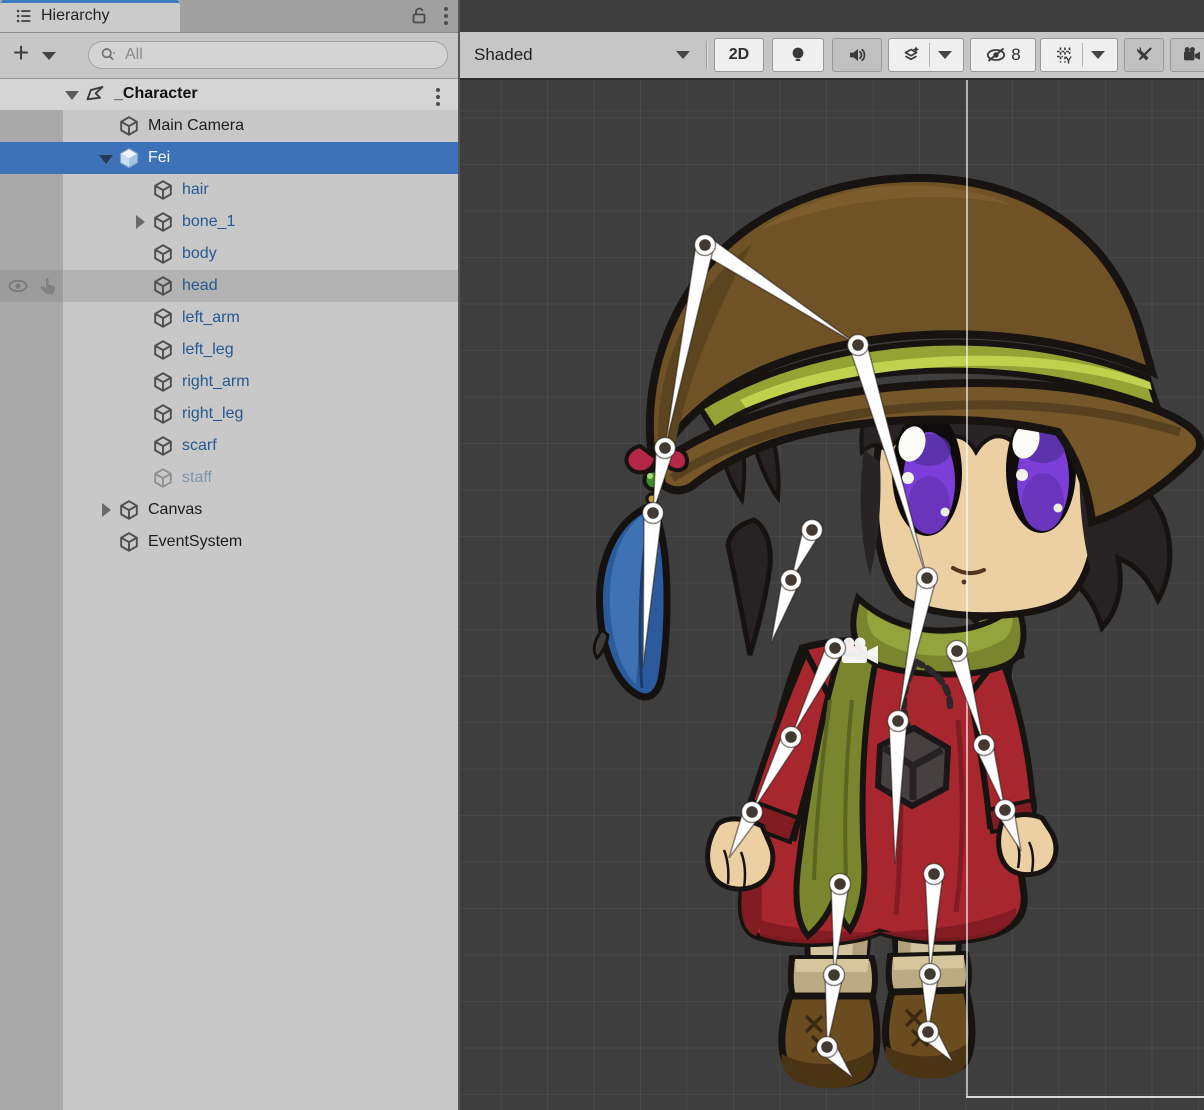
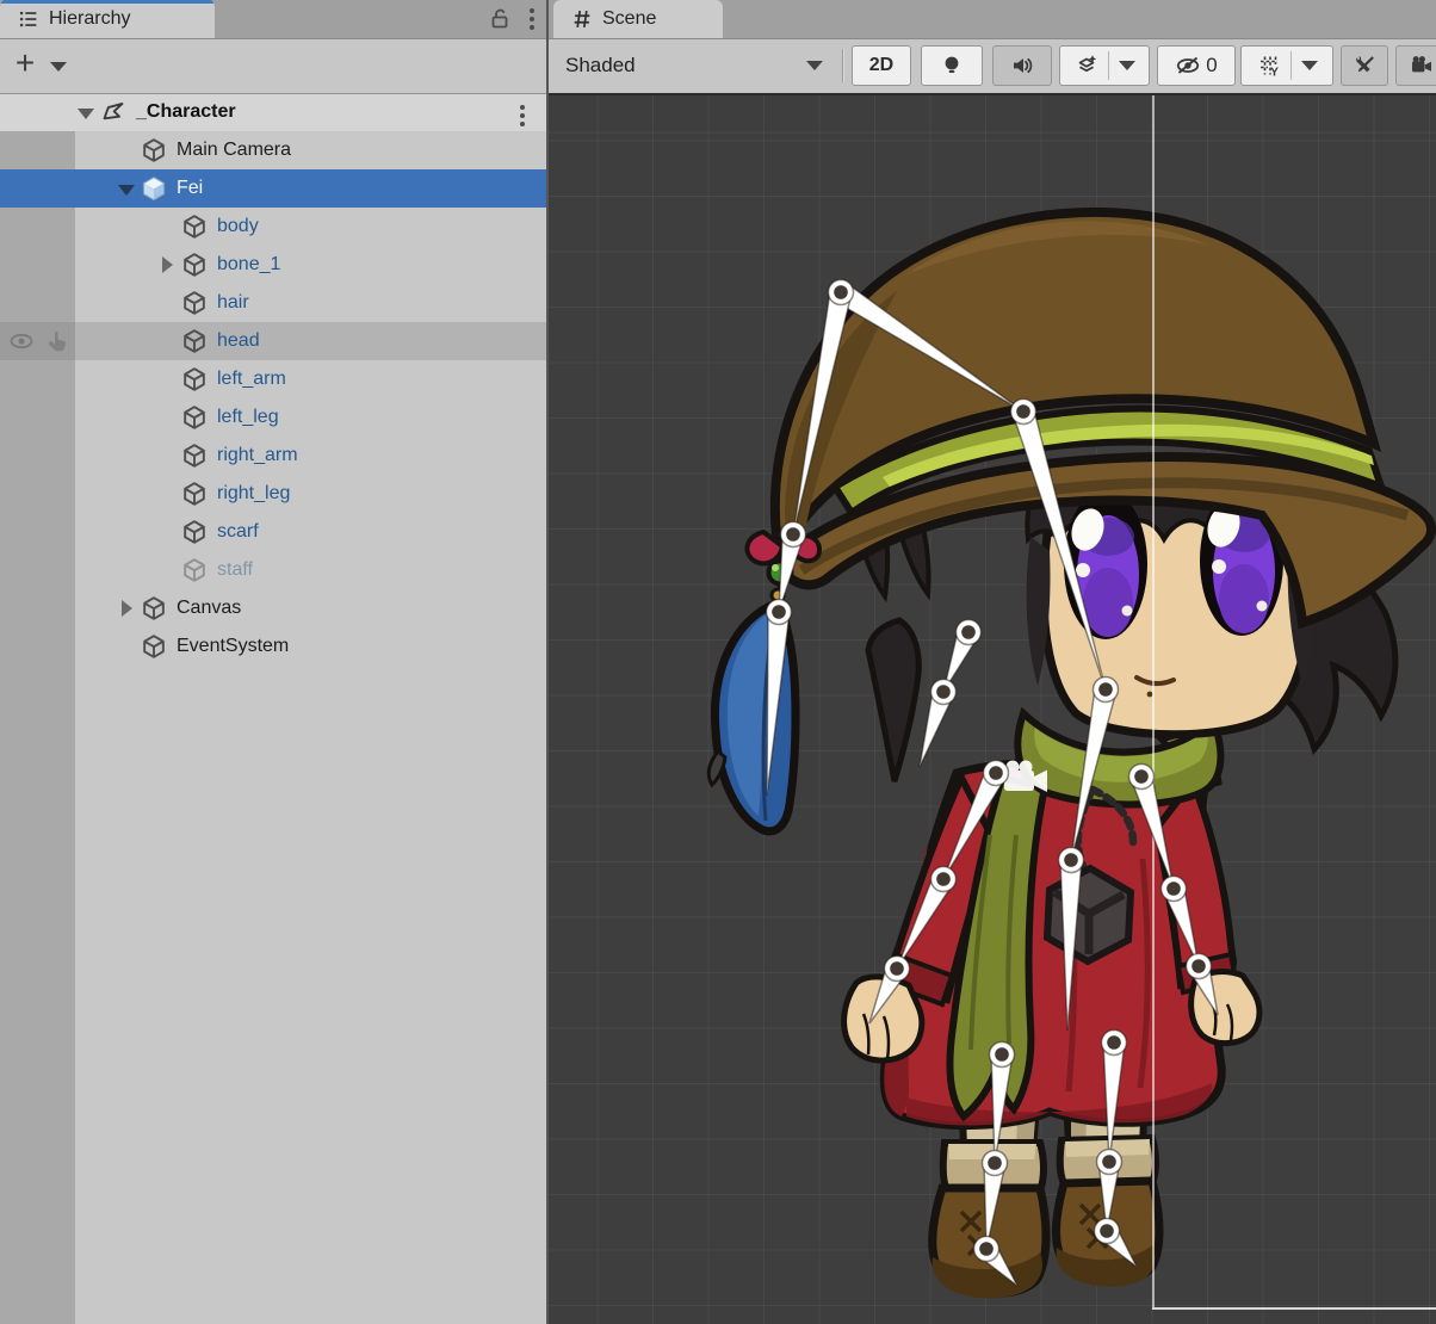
  Hierarchy
  +
- All
  _Character
  Main Camera
  Fei
- hair
+ body
  bone_1
- body
+ hair
  head
  left_arm
  left_leg
  right_arm
  right_leg
  scarf
  staff
  Canvas
  EventSystem
+ Scene
  Shaded
  2D
- 8
+ 0
